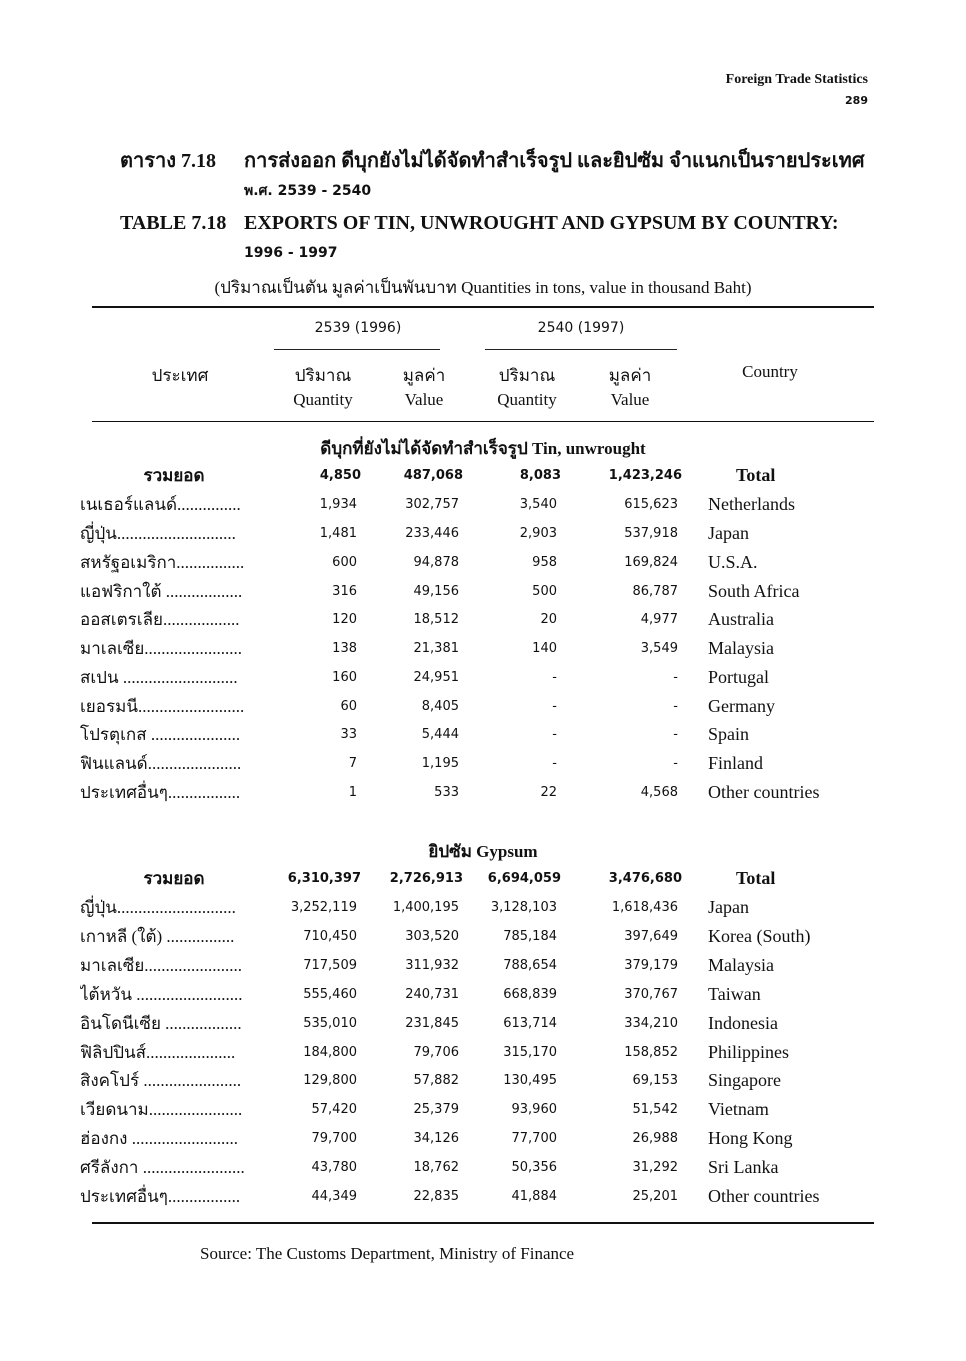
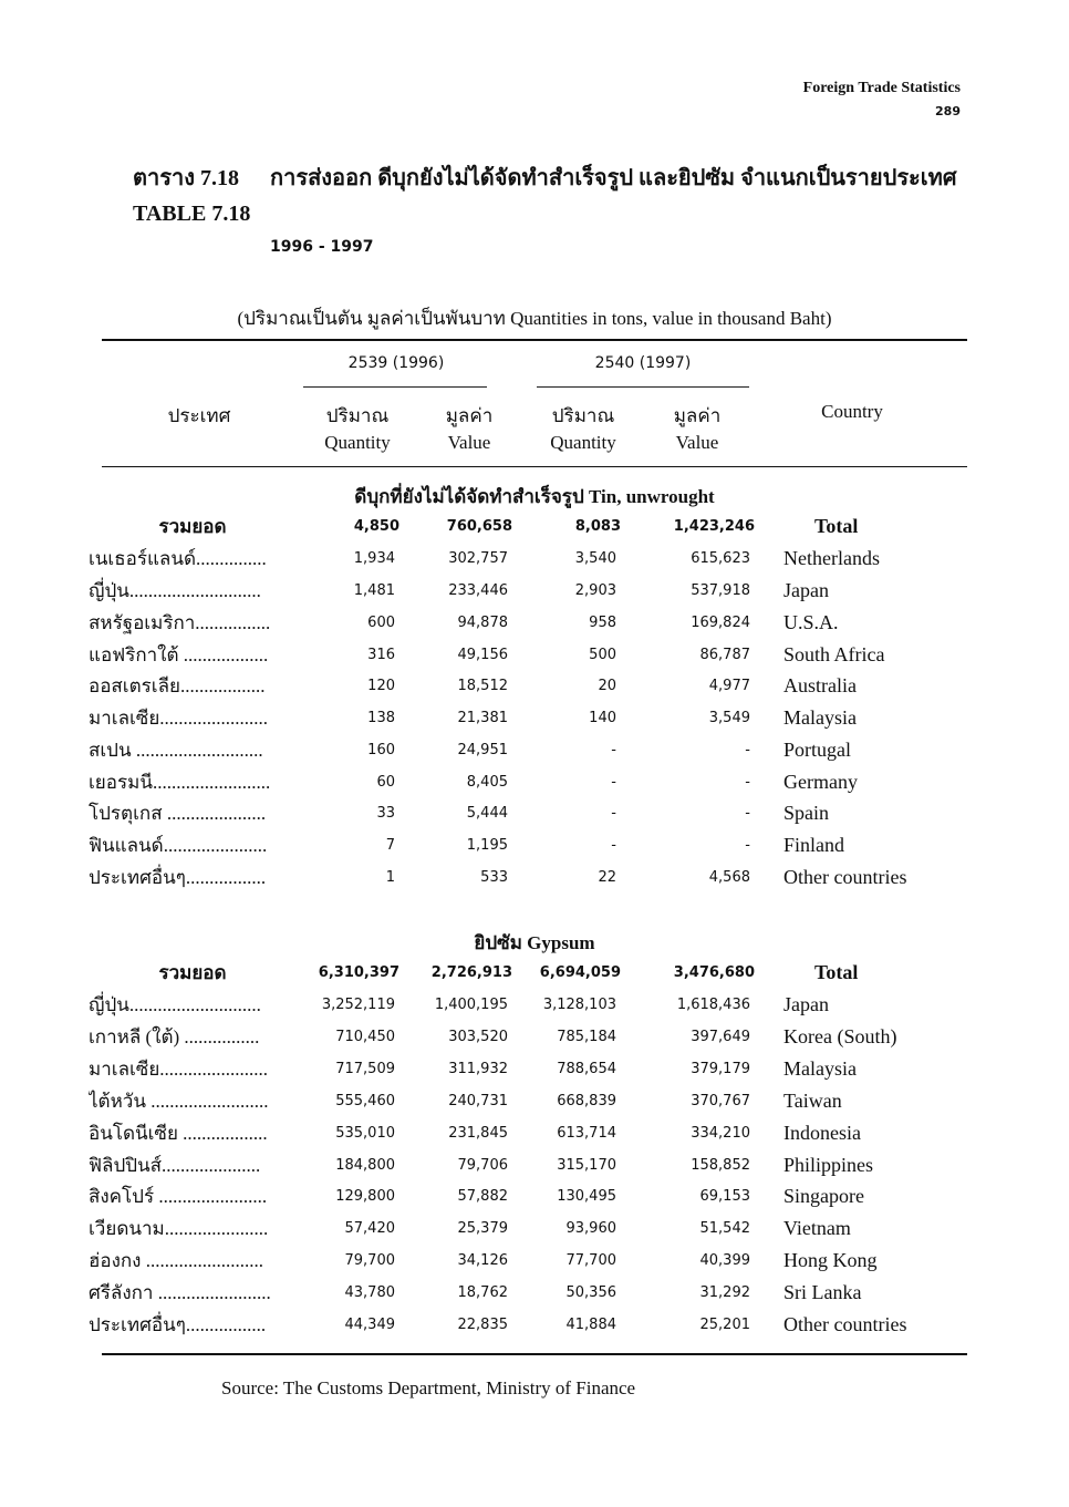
  Foreign Trade Statistics
  289
  ตาราง 7.18
  การส่งออก ดีบุกยังไม่ได้จัดทำสำเร็จรูป และยิปซัม จำแนกเป็นรายประเทศ
- พ.ศ. 2539 - 2540
  TABLE 7.18
- EXPORTS OF TIN, UNWROUGHT AND GYPSUM BY COUNTRY:
  1996 - 1997
  (ปริมาณเป็นตัน มูลค่าเป็นพันบาท Quantities in tons, value in thousand Baht)
  2539 (1996)
  2540 (1997)
  ประเทศ
  ปริมาณ
  Quantity
  มูลค่า
  Value
  ปริมาณ
  Quantity
  มูลค่า
  Value
  Country
  ดีบุกที่ยังไม่ได้จัดทำสำเร็จรูป Tin, unwrought
  รวมยอด
  4,850
- 487,068
+ 760,658
  8,083
  1,423,246
  Total
  เนเธอร์แลนด์...............
  1,934
  302,757
  3,540
  615,623
  Netherlands
  ญี่ปุ่น............................
  1,481
  233,446
  2,903
  537,918
  Japan
  สหรัฐอเมริกา................
  600
  94,878
  958
  169,824
  U.S.A.
  แอฟริกาใต้ ..................
  316
  49,156
  500
  86,787
  South Africa
  ออสเตรเลีย..................
  120
  18,512
  20
  4,977
  Australia
  มาเลเซีย.......................
  138
  21,381
  140
  3,549
  Malaysia
  สเปน ...........................
  160
  24,951
  -
  -
  Portugal
  เยอรมนี.........................
  60
  8,405
  -
  -
  Germany
  โปรตุเกส .....................
  33
  5,444
  -
  -
  Spain
  ฟินแลนด์......................
  7
  1,195
  -
  -
  Finland
  ประเทศอื่นๆ.................
  1
  533
  22
  4,568
  Other countries
  ยิปซัม Gypsum
  รวมยอด
  6,310,397
  2,726,913
  6,694,059
  3,476,680
  Total
  ญี่ปุ่น............................
  3,252,119
  1,400,195
  3,128,103
  1,618,436
  Japan
  เกาหลี (ใต้) ................
  710,450
  303,520
  785,184
  397,649
  Korea (South)
  มาเลเซีย.......................
  717,509
  311,932
  788,654
  379,179
  Malaysia
  ไต้หวัน .........................
  555,460
  240,731
  668,839
  370,767
  Taiwan
  อินโดนีเซีย ..................
  535,010
  231,845
  613,714
  334,210
  Indonesia
  ฟิลิปปินส์.....................
  184,800
  79,706
  315,170
  158,852
  Philippines
  สิงคโปร์ .......................
  129,800
  57,882
  130,495
  69,153
  Singapore
  เวียดนาม......................
  57,420
  25,379
  93,960
  51,542
  Vietnam
  ฮ่องกง .........................
  79,700
  34,126
  77,700
- 26,988
+ 40,399
  Hong Kong
  ศรีลังกา ........................
  43,780
  18,762
  50,356
  31,292
  Sri Lanka
  ประเทศอื่นๆ.................
  44,349
  22,835
  41,884
  25,201
  Other countries
  Source: The Customs Department, Ministry of Finance
